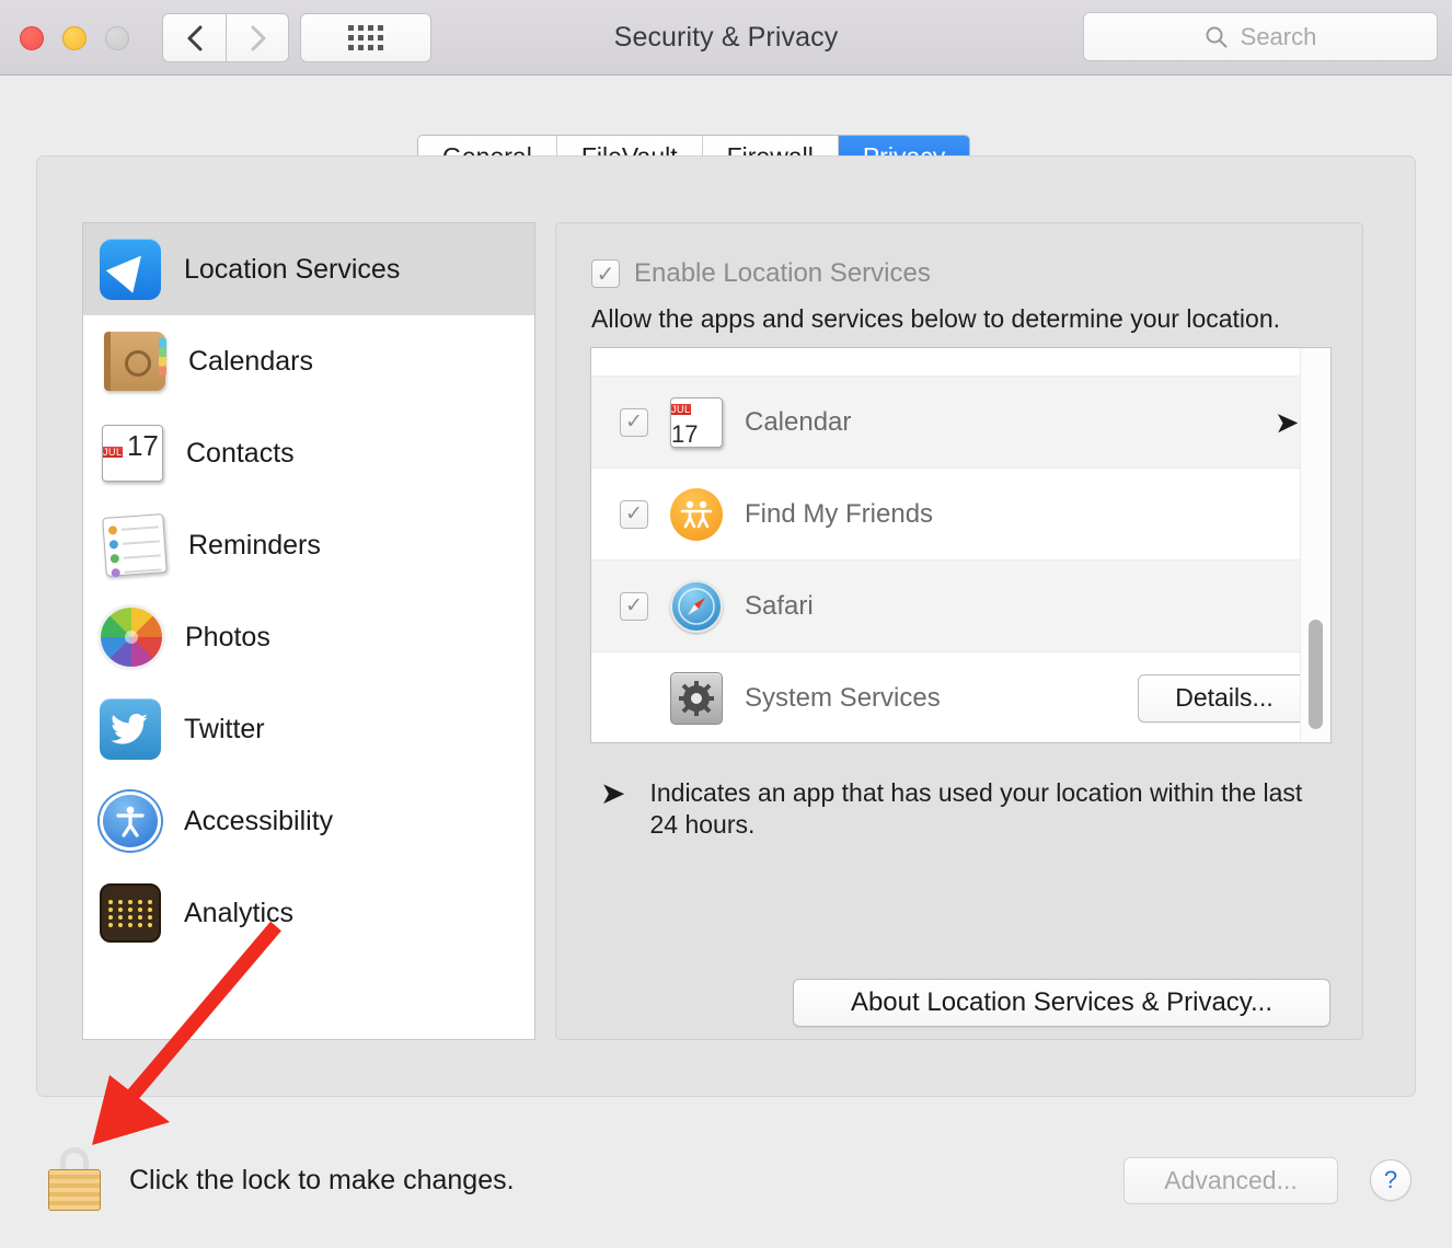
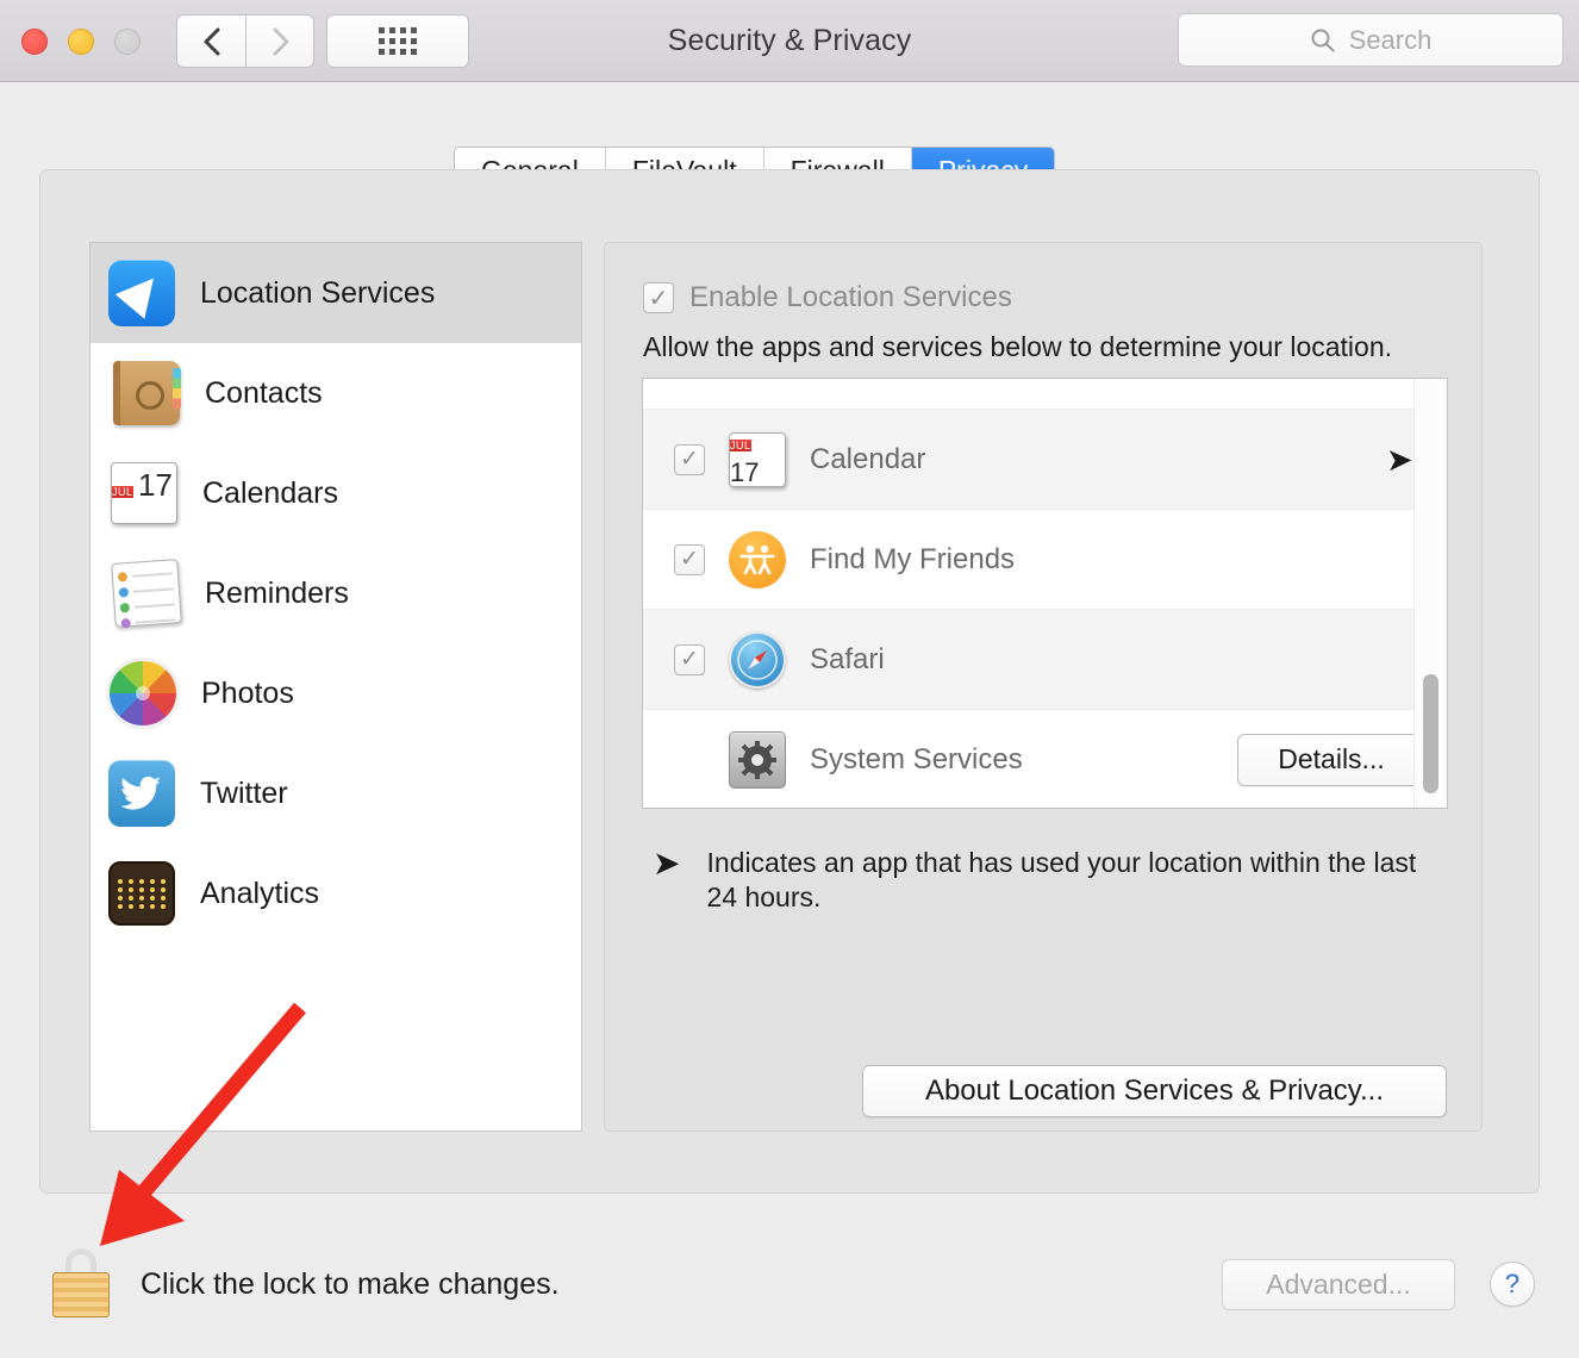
  Security & Privacy
  Search
  Location Services
- Calendars
+ Contacts
  JUL 17
- Contacts
+ Calendars
  Reminders
  Photos
  Twitter
- Accessibility
  Analytics
  ✓
  Enable Location Services
  Allow the apps and services below to determine your location.
  ✓
  JUL 17
  Calendar
  ➤
  ✓
  Find My Friends
  ✓
  Safari
  System Services
  Details...
  ➤
  Indicates an app that has used your location within the last 24 hours.
  About Location Services & Privacy...
  Click the lock to make changes.
  Advanced...
  ?
